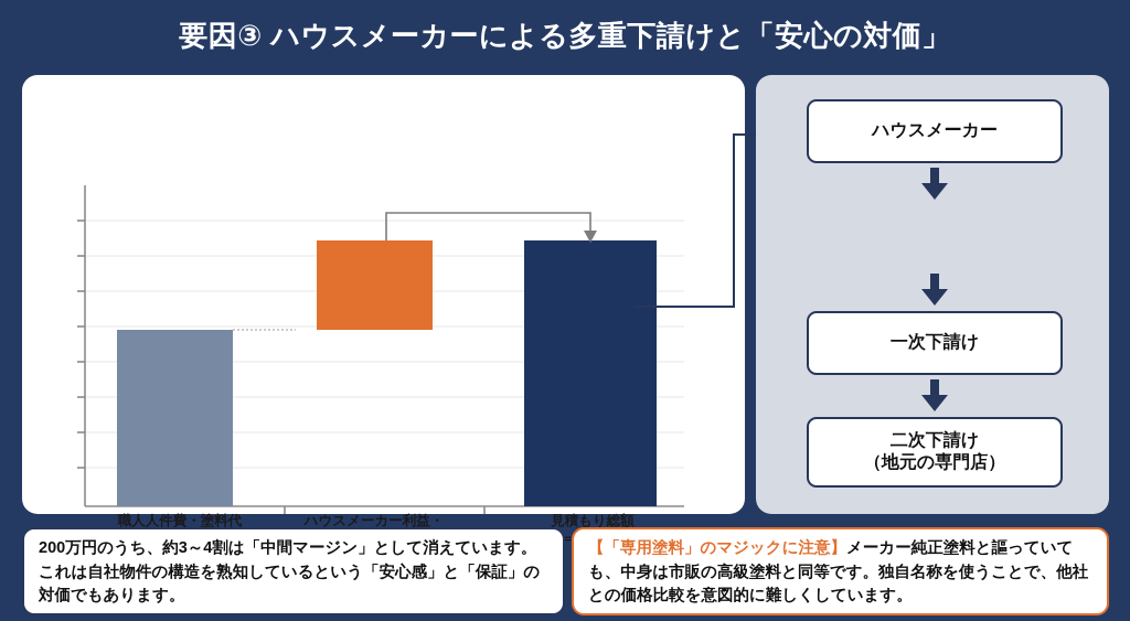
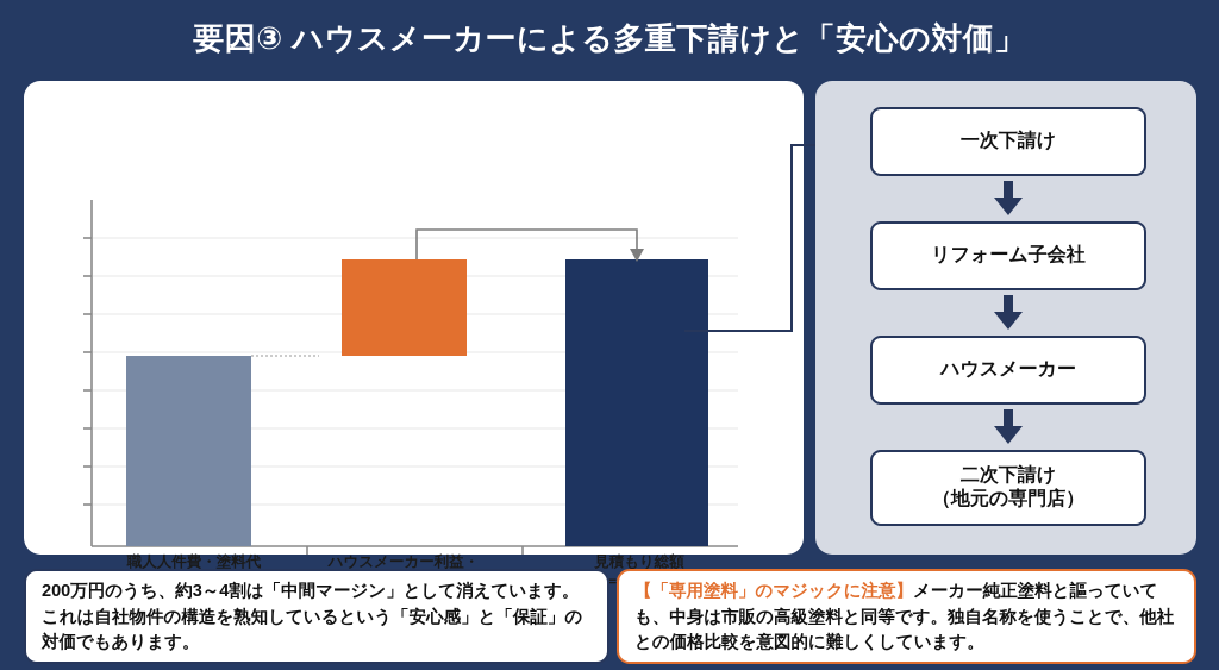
  要因③ ハウスメーカーによる多重下請けと「安心の対価」
  職人人件費・塗料代
  ハウスメーカー利益・
  見積もり総額
- ハウスメーカー
+ 一次下請け
+ リフォーム子会社
- 一次下請け
+ ハウスメーカー
  二次下請け
  （地元の専門店）
  200万円のうち、約3～4割は「中間マージン」として消えています。これは自社物件の構造を熟知しているという「安心感」と「保証」の対価でもあります。
  【「専用塗料」のマジックに注意】メーカー純正塗料と謳っていても、中身は市販の高級塗料と同等です。独自名称を使うことで、他社との価格比較を意図的に難しくしています。
